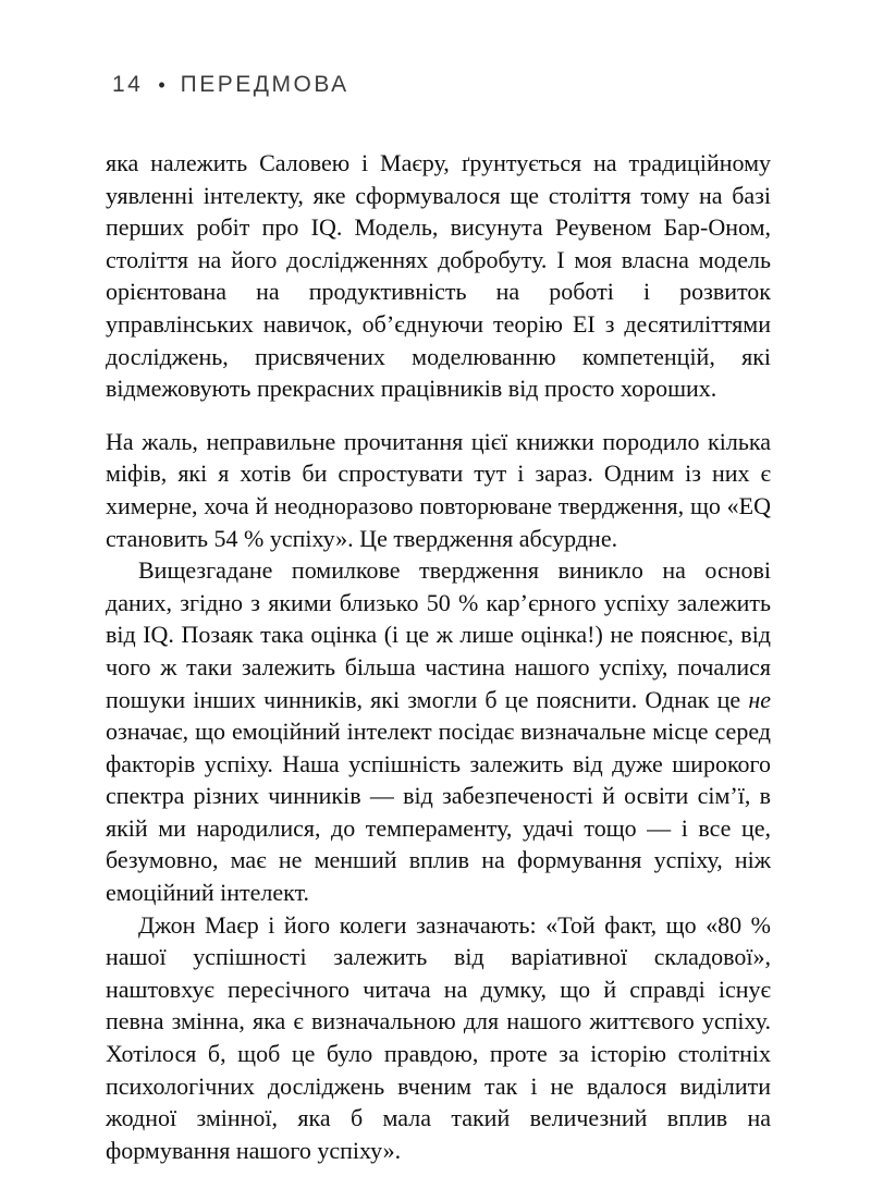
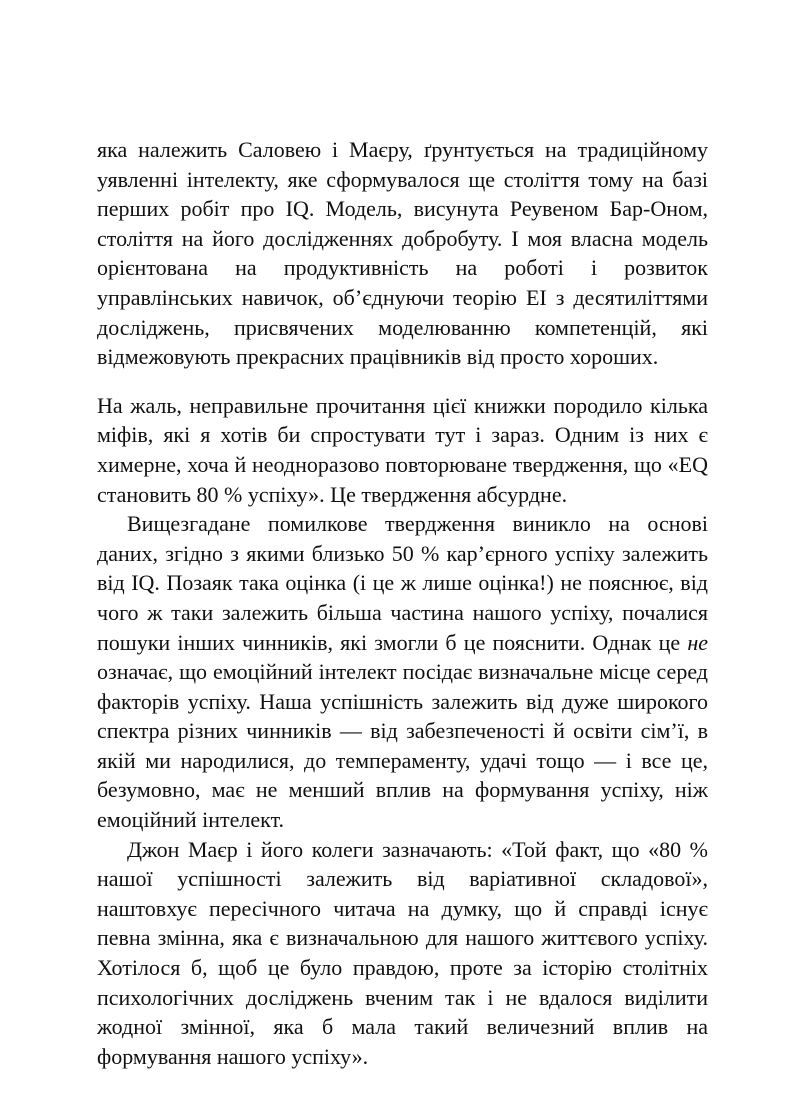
- 14
- •
- ПЕРЕДМОВА
  яка належить Саловею і Маєру, ґрунтується на традиційному уявленні інтелекту, яке сформувалося ще століття тому на базі перших робіт про IQ. Модель, висунута Реувеном Бар-Оном, століття на його дослідженнях добробуту. І моя власна модель орієнтована на продуктивність на роботі і розвиток управлінських навичок, об’єднуючи теорію ЕІ з десятиліттями досліджень, присвячених моделюванню компетенцій, які відмежовують прекрасних працівників від просто хороших.
- На жаль, неправильне прочитання цієї книжки породило кілька міфів, які я хотів би спростувати тут і зараз. Одним із них є химерне, хоча й неодноразово повторюване твердження, що «EQ становить 54 % успіху». Це твердження абсурдне.
+ На жаль, неправильне прочитання цієї книжки породило кілька міфів, які я хотів би спростувати тут і зараз. Одним із них є химерне, хоча й неодноразово повторюване твердження, що «EQ становить 80 % успіху». Це твердження абсурдне.
  Вищезгадане помилкове твердження виникло на основі даних, згідно з якими близько 50 % кар’єрного успіху залежить від IQ. Позаяк така оцінка (і це ж лише оцінка!) не пояснює, від чого ж таки залежить більша частина нашого успіху, почалися пошуки інших чинників, які змогли б це пояснити. Однак це не означає, що емоційний інтелект посідає визначальне місце серед факторів успіху. Наша успішність залежить від дуже широкого спектра різних чинників — від забезпеченості й освіти сім’ї, в якій ми народилися, до темпераменту, удачі тощо — і все це, безумовно, має не менший вплив на формування успіху, ніж емоційний інтелект.
  Джон Маєр і його колеги зазначають: «Той факт, що «80 % нашої успішності залежить від варіативної складової», наштовхує пересічного читача на думку, що й справді існує певна змінна, яка є визначальною для нашого життєвого успіху. Хотілося б, щоб це було правдою, проте за історію столітніх психологічних досліджень вченим так і не вдалося виділити жодної змінної, яка б мала такий величезний вплив на формування нашого успіху».
